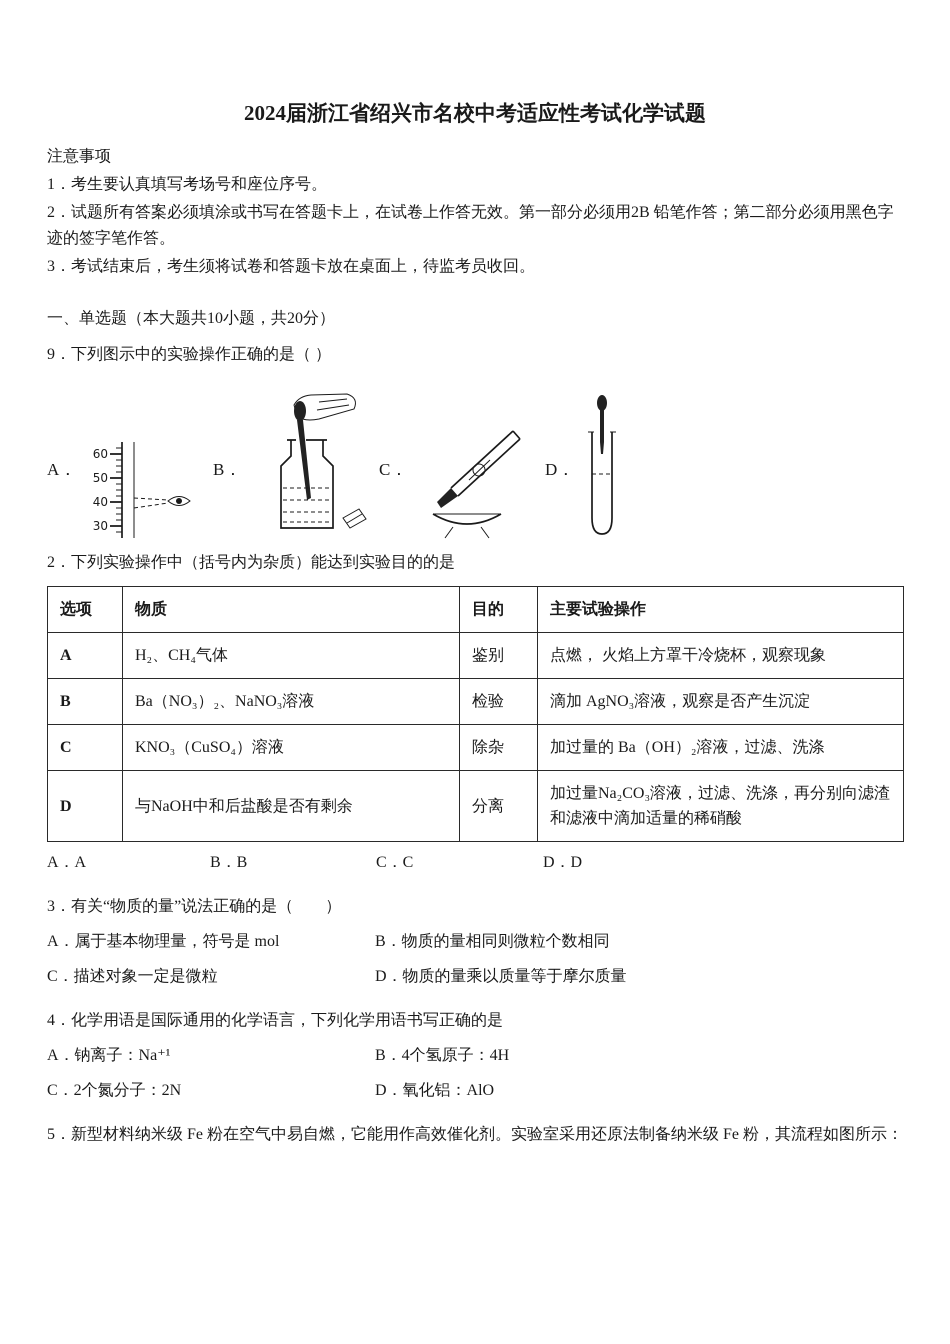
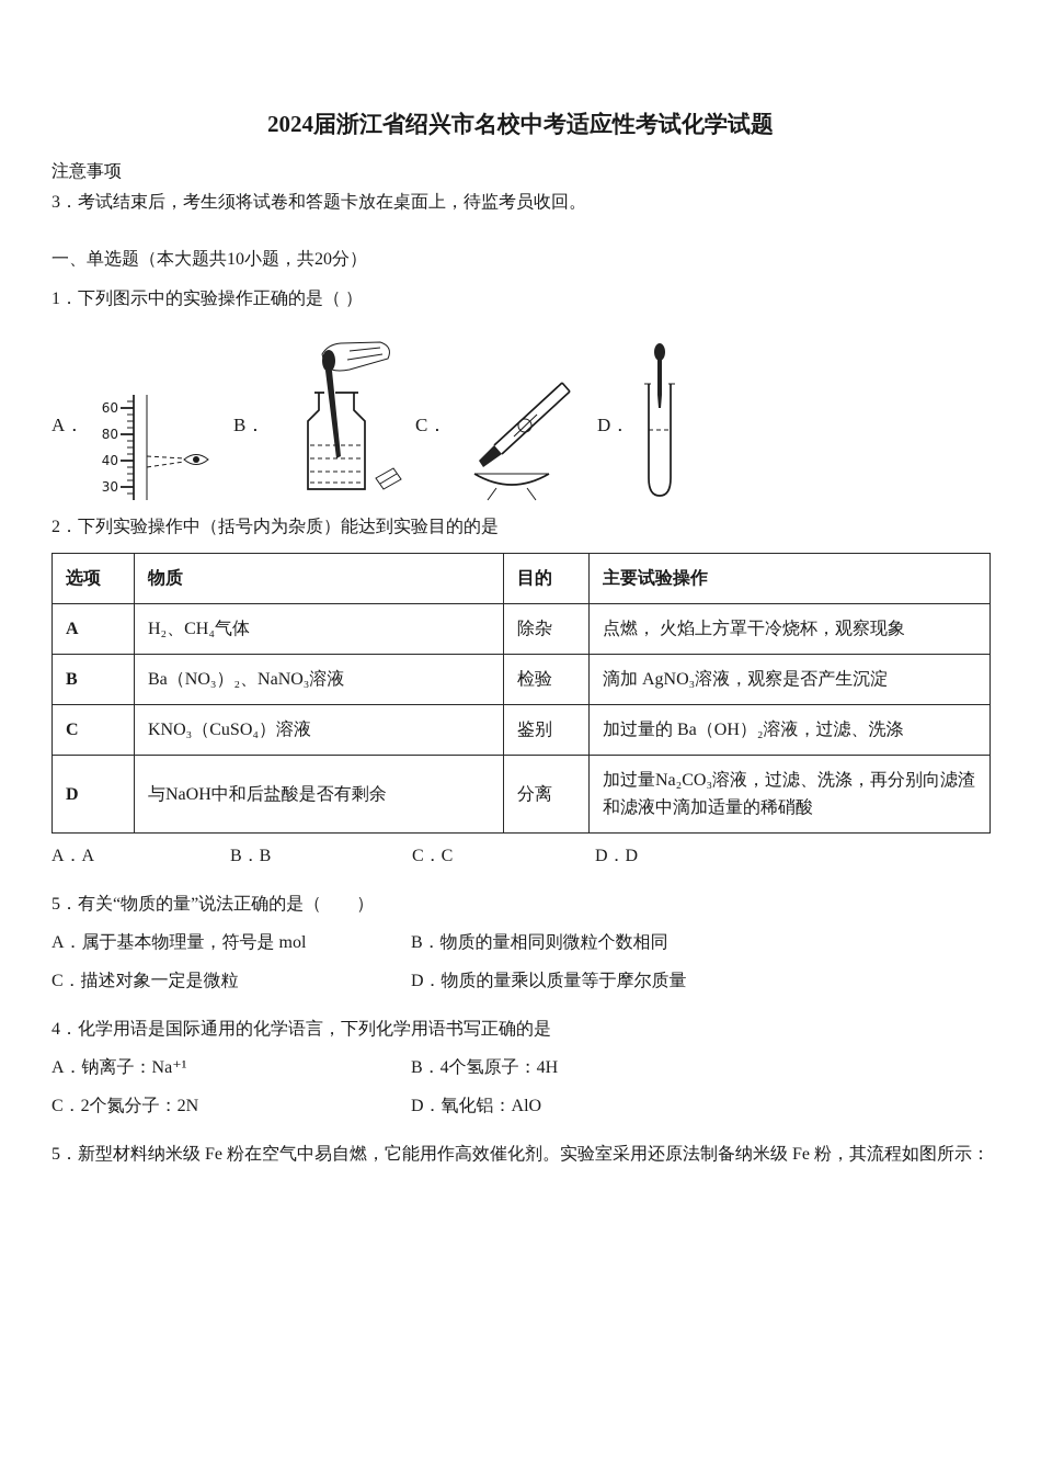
  2024届浙江省绍兴市名校中考适应性考试化学试题
  注意事项
- 1．考生要认真填写考场号和座位序号。
- 2．试题所有答案必须填涂或书写在答题卡上，在试卷上作答无效。第一部分必须用2B 铅笔作答；第二部分必须用黑色字迹的签字笔作答。
  3．考试结束后，考生须将试卷和答题卡放在桌面上，待监考员收回。
  一、单选题（本大题共10小题，共20分）
- 9．下列图示中的实验操作正确的是（ ）
+ 1．下列图示中的实验操作正确的是（ ）
  A．
  60
- 50
+ 80
  40
  30
  B．
  C．
  D．
  2．下列实验操作中（括号内为杂质）能达到实验目的的是
  选项	物质	目的	主要试验操作
- A	H₂、CH₄气体	鉴别	点燃， 火焰上方罩干冷烧杯，观察现象
+ A	H₂、CH₄气体	除杂	点燃， 火焰上方罩干冷烧杯，观察现象
  B	Ba（NO₃）₂、NaNO₃溶液	检验	滴加 AgNO₃溶液，观察是否产生沉淀
- C	KNO₃（CuSO₄）溶液	除杂	加过量的 Ba（OH）₂溶液，过滤、洗涤
+ C	KNO₃（CuSO₄）溶液	鉴别	加过量的 Ba（OH）₂溶液，过滤、洗涤
  D	与NaOH中和后盐酸是否有剩余	分离	加过量Na₂CO₃溶液，过滤、洗涤，再分别向滤渣和滤液中滴加适量的稀硝酸
  A．A
  B．B
  C．C
  D．D
- 3．有关“物质的量”说法正确的是（ ）
+ 5．有关“物质的量”说法正确的是（ ）
  A．属于基本物理量，符号是 mol
  B．物质的量相同则微粒个数相同
  C．描述对象一定是微粒
  D．物质的量乘以质量等于摩尔质量
  4．化学用语是国际通用的化学语言，下列化学用语书写正确的是
  A．钠离子：Na⁺¹
  B．4个氢原子：4H
  C．2个氮分子：2N
  D．氧化铝：AlO
  5．新型材料纳米级 Fe 粉在空气中易自燃，它能用作高效催化剂。实验室采用还原法制备纳米级 Fe 粉，其流程如图所示：
